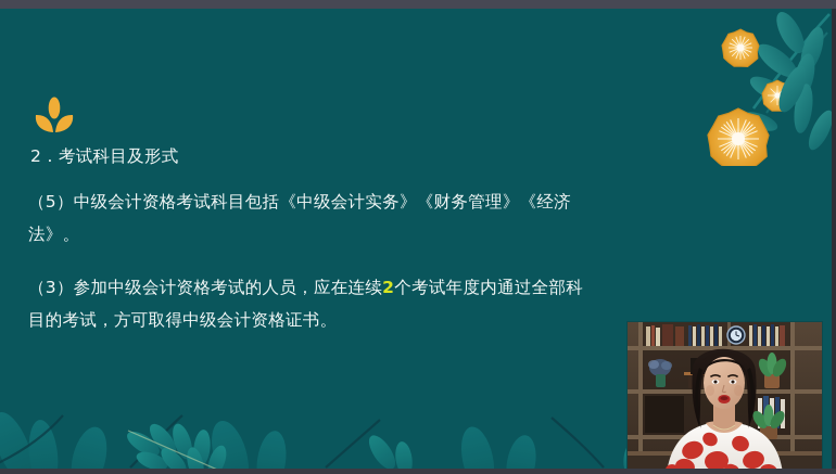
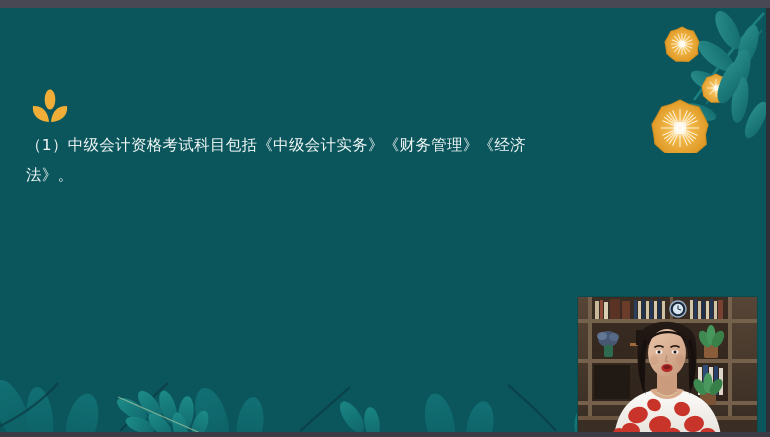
- 2．考试科目及形式
- （5）中级会计资格考试科目包括《中级会计实务》《财务管理》《经济
+ （1）中级会计资格考试科目包括《中级会计实务》《财务管理》《经济
  法》。
- （3）参加中级会计资格考试的人员，应在连续2个考试年度内通过全部科
- 目的考试，方可取得中级会计资格证书。
